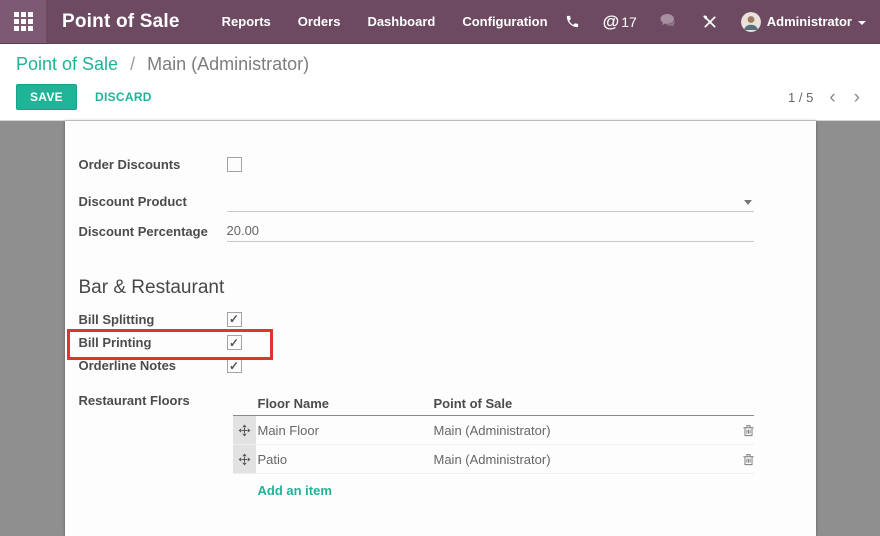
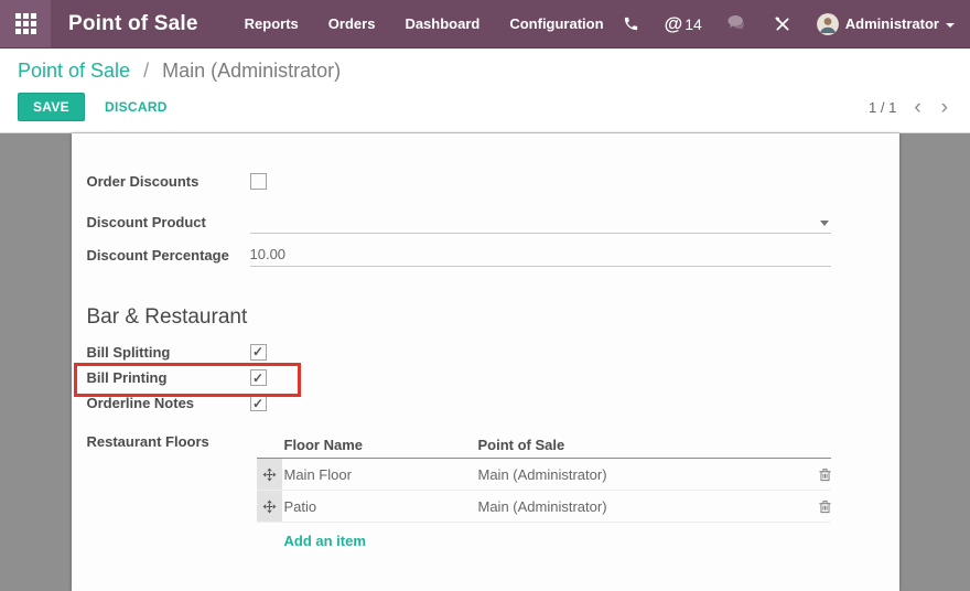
  Point of Sale
  Reports
  Orders
  Dashboard
  Configuration
  @
- 17
+ 14
  Administrator
  Point of Sale / Main (Administrator)
  SAVE
  DISCARD
- 1 / 5
+ 1 / 1
  ‹
  ›
  Order Discounts
  Discount Product
  Discount Percentage
- 20.00
+ 10.00
  Bar & Restaurant
  Bill Splitting
  ✓
  Bill Printing
  ✓
  Orderline Notes
  ✓
  Restaurant Floors
  Floor Name
  Point of Sale
  Main Floor
  Main (Administrator)
  Patio
  Main (Administrator)
  Add an item
